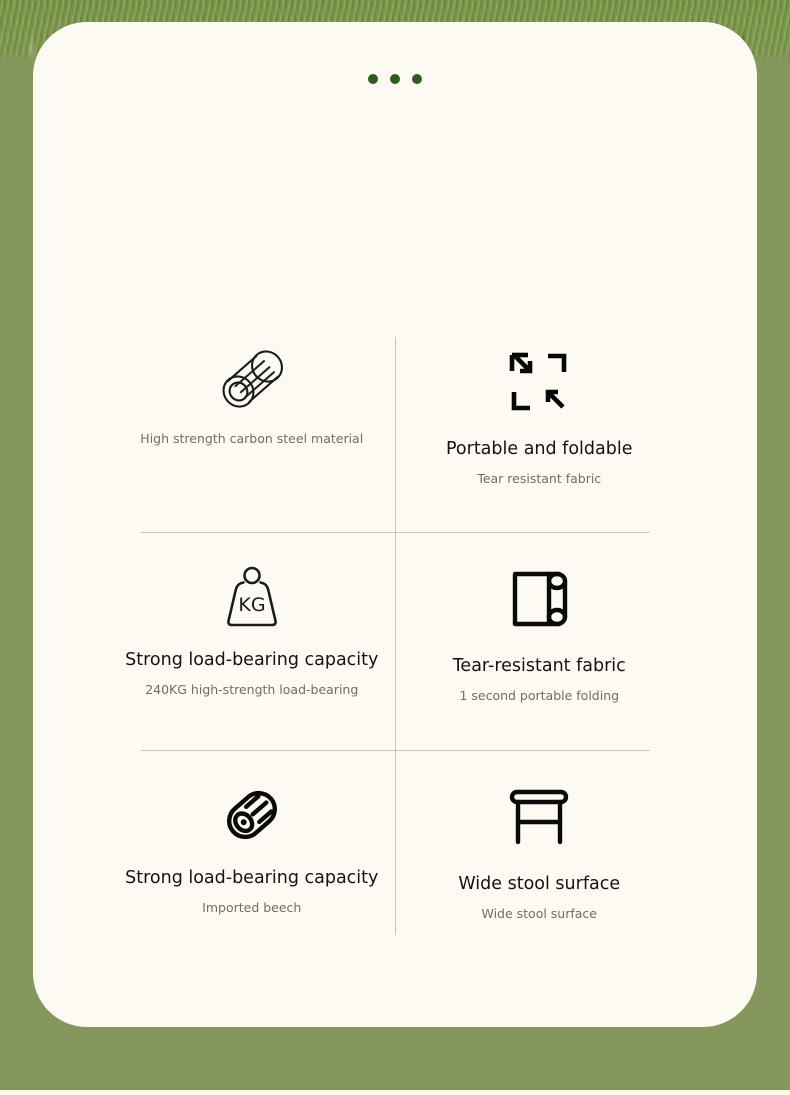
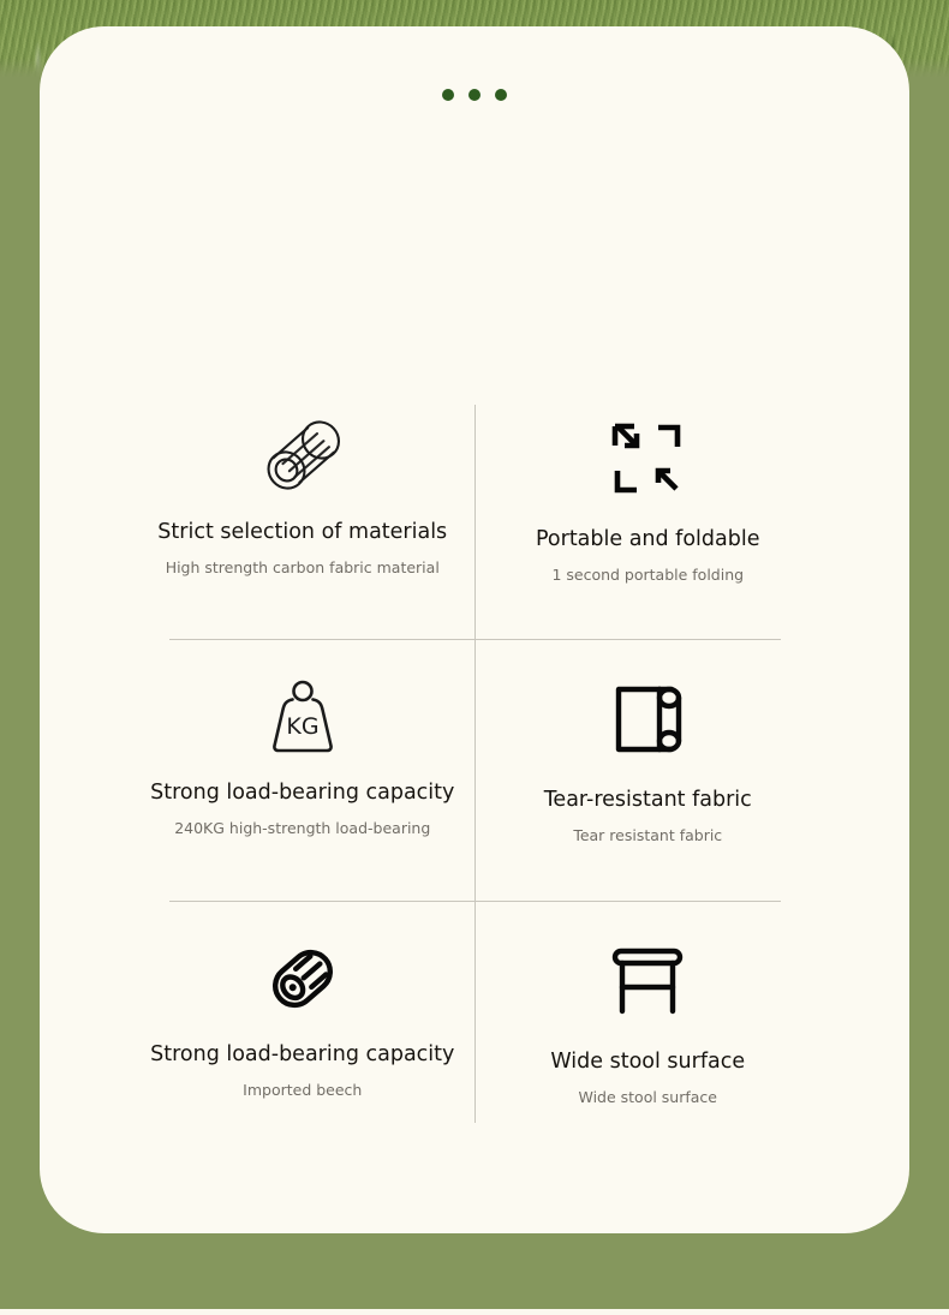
+ Strict selection of materials
- High strength carbon steel material
+ High strength carbon fabric material
  Portable and foldable
- Tear resistant fabric
+ 1 second portable folding
  KG
  Strong load-bearing capacity
  240KG high-strength load-bearing
  Tear-resistant fabric
- 1 second portable folding
+ Tear resistant fabric
  Strong load-bearing capacity
  Imported beech
  Wide stool surface
  Wide stool surface
